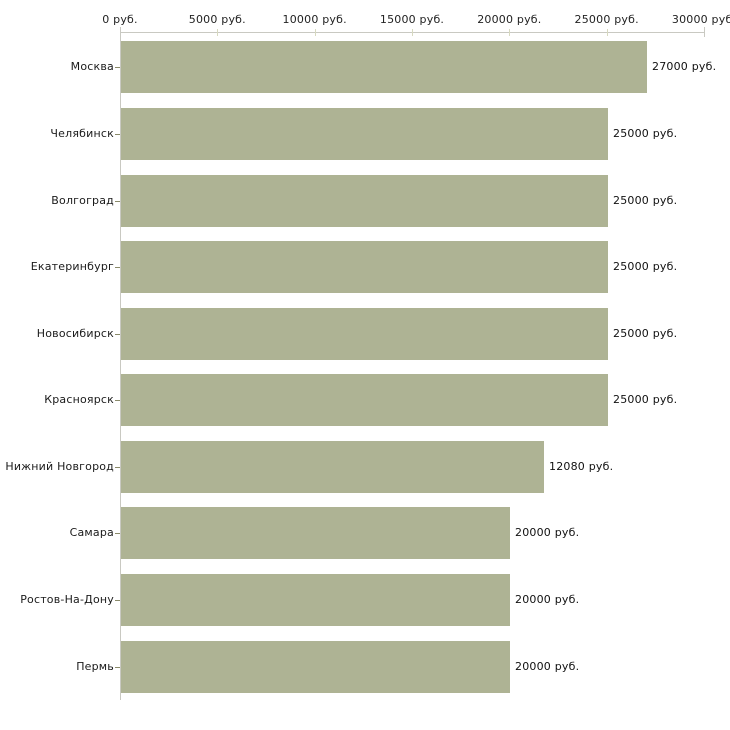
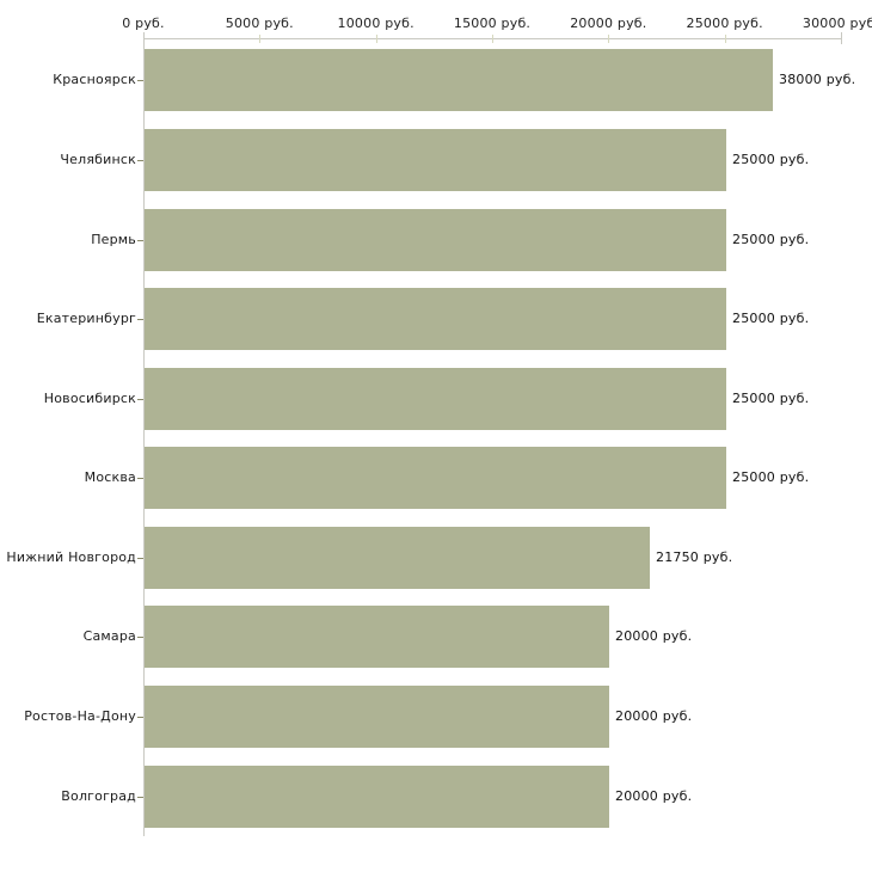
  0 руб.
  5000 руб.
  10000 руб.
  15000 руб.
  20000 руб.
  25000 руб.
  30000 руб
- Москва
+ Красноярск
  Челябинск
- Волгоград
+ Пермь
  Екатеринбург
  Новосибирск
- Красноярск
+ Москва
  Нижний Новгород
  Самара
  Ростов-На-Дону
- Пермь
+ Волгоград
- 27000 руб.
+ 38000 руб.
  25000 руб.
  25000 руб.
  25000 руб.
  25000 руб.
  25000 руб.
- 12080 руб.
+ 21750 руб.
  20000 руб.
  20000 руб.
  20000 руб.
